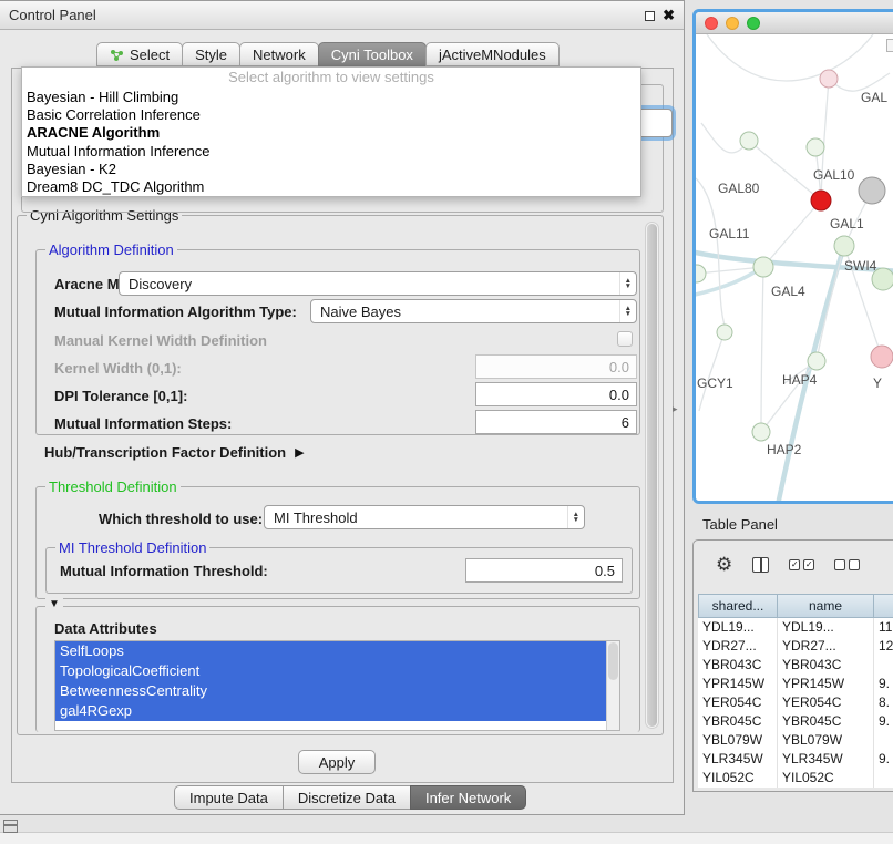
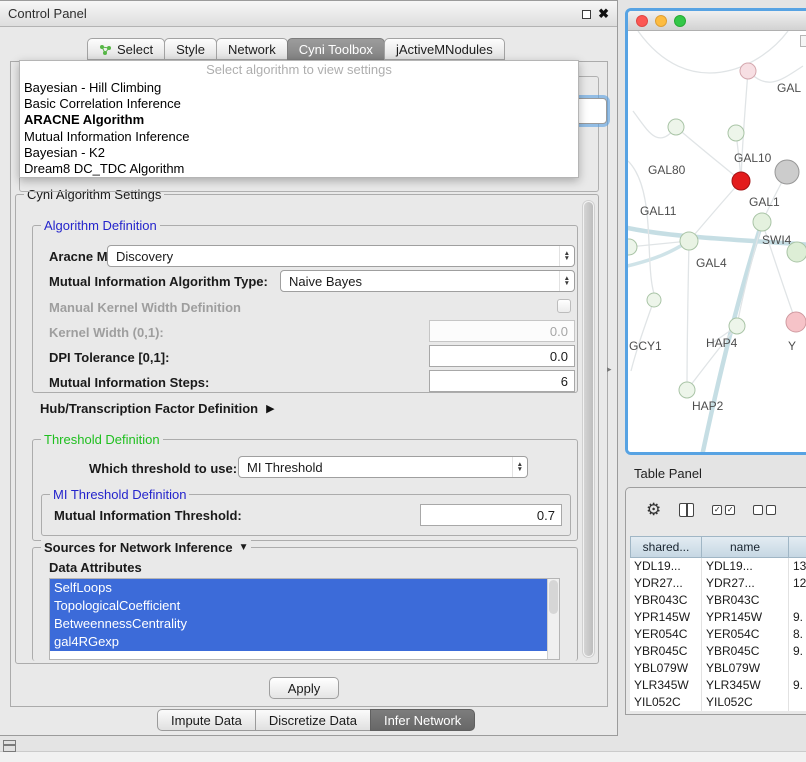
  Control Panel
  ✖
  Select
  Style
  Network
  Cyni Toolbox
  jActiveMNodules
  Select algorithm to view settings
  Bayesian - Hill Climbing
  Basic Correlation Inference
  ARACNE Algorithm
  Mutual Information Inference
  Bayesian - K2
  Dream8 DC_TDC Algorithm
  Cyni Algorithm Settings
  Algorithm Definition
  Discovery
  Mutual Information Algorithm Type:
  Naive Bayes
  Manual Kernel Width Definition
  Kernel Width (0,1):
  0.0
  DPI Tolerance [0,1]:
  0.0
  Mutual Information Steps:
  6
  Hub/Transcription Factor Definition
  ▶
  Threshold Definition
  Which threshold to use:
  MI Threshold
  MI Threshold Definition
  Mutual Information Threshold:
- 0.5
+ 0.7
+ Sources for Network Inference
  ▼
  Data Attributes
  SelfLoops
  TopologicalCoefficient
  BetweennessCentrality
  gal4RGexp
  Apply
  Impute Data
  Discretize Data
  Infer Network
  ▸
  GAL
  GAL80
  GAL10
  GAL11
  GAL1
  SWI4
  GAL4
  GCY1
  HAP4
  Y
  HAP2
  Table Panel
  ⚙
  ✓
  ✓
  shared...
  name
  YDL19...
  YDL19...
- 11
+ 13
  YDR27...
  YDR27...
  12
  YBR043C
  YBR043C
  YPR145W
  YPR145W
  9.
  YER054C
  YER054C
  8.
  YBR045C
  YBR045C
  9.
  YBL079W
  YBL079W
  YLR345W
  YLR345W
  9.
  YIL052C
  YIL052C
